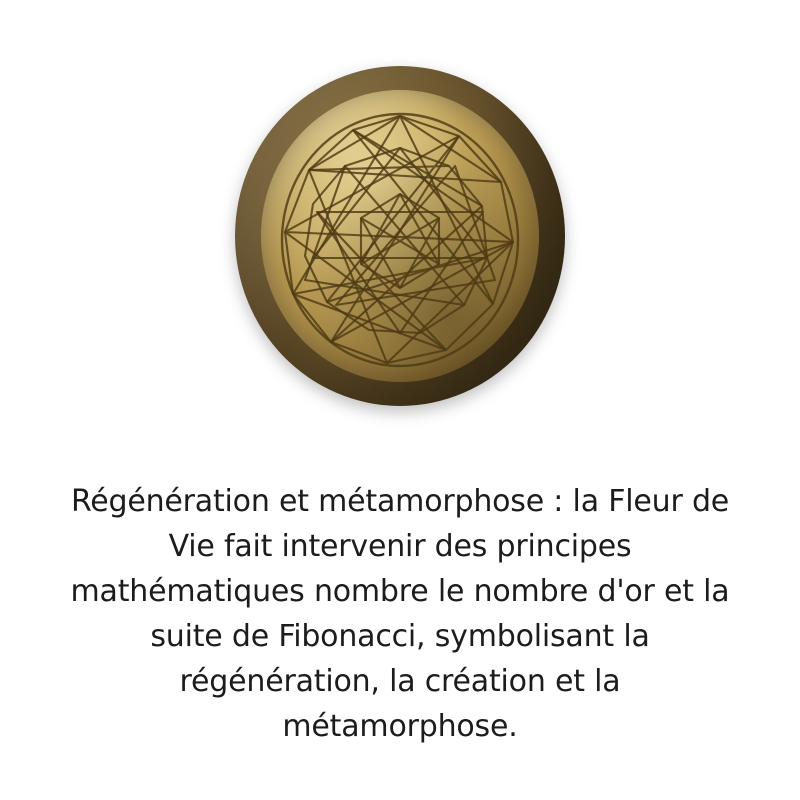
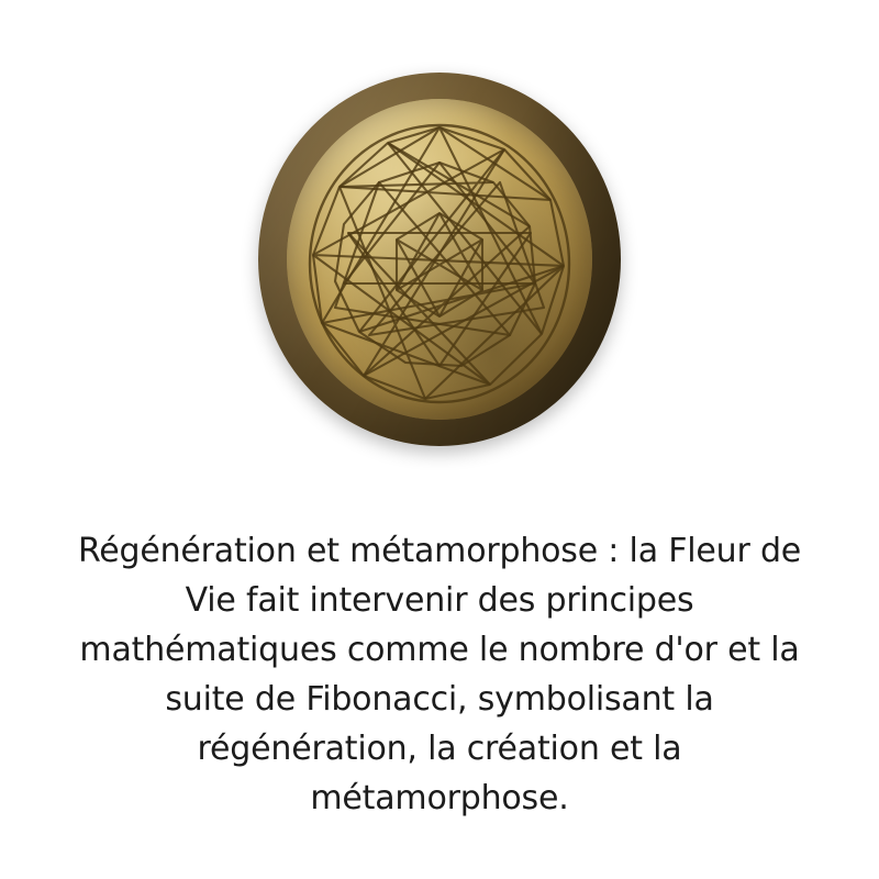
- Régénération et métamorphose : la Fleur de Vie fait intervenir des principes mathématiques nombre le nombre d'or et la suite de Fibonacci, symbolisant la régénération, la création et la métamorphose.
+ Régénération et métamorphose : la Fleur de Vie fait intervenir des principes mathématiques comme le nombre d'or et la suite de Fibonacci, symbolisant la régénération, la création et la métamorphose.
